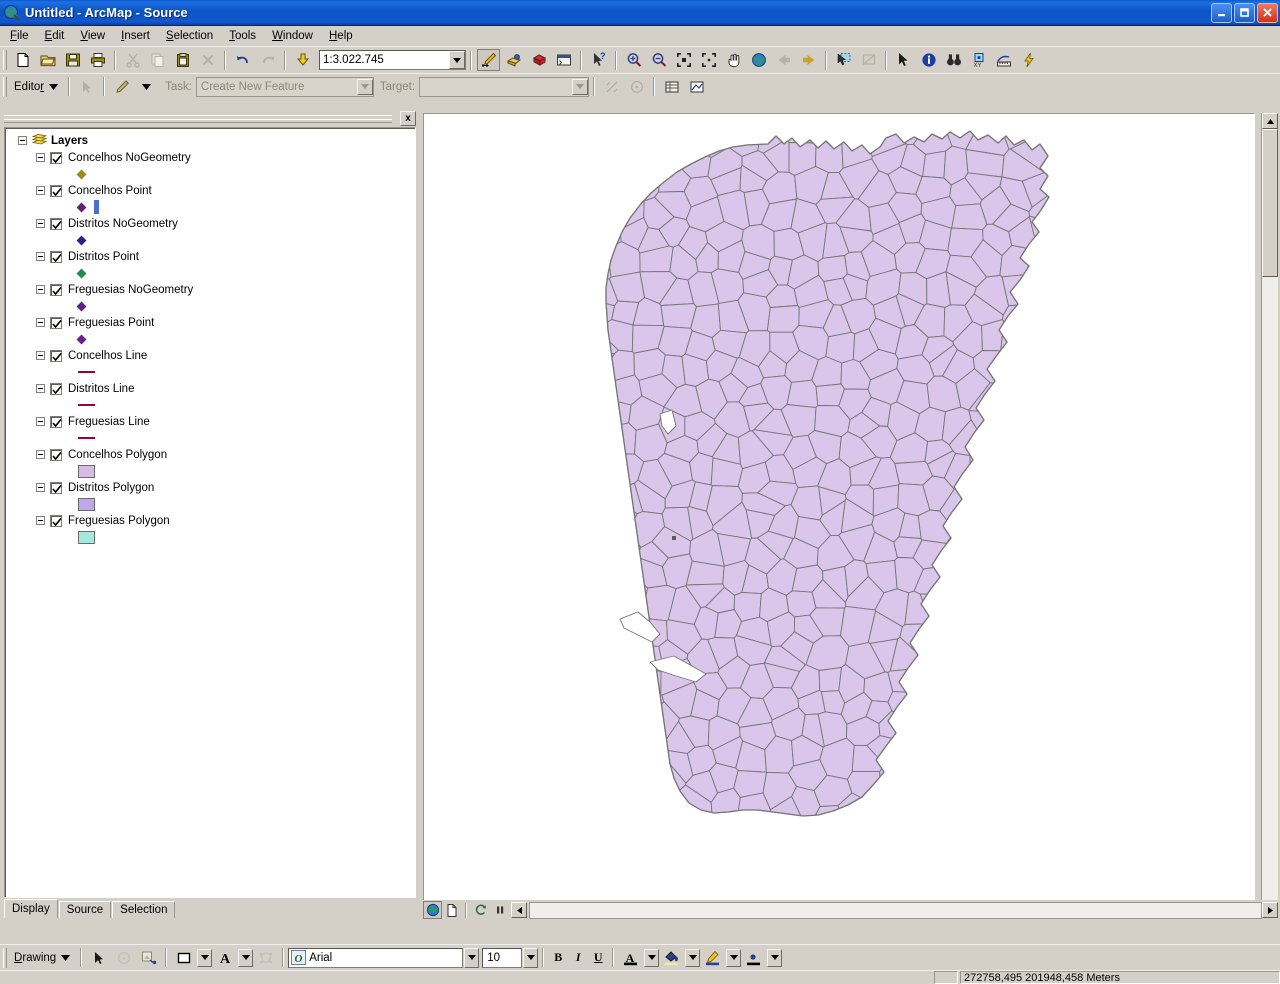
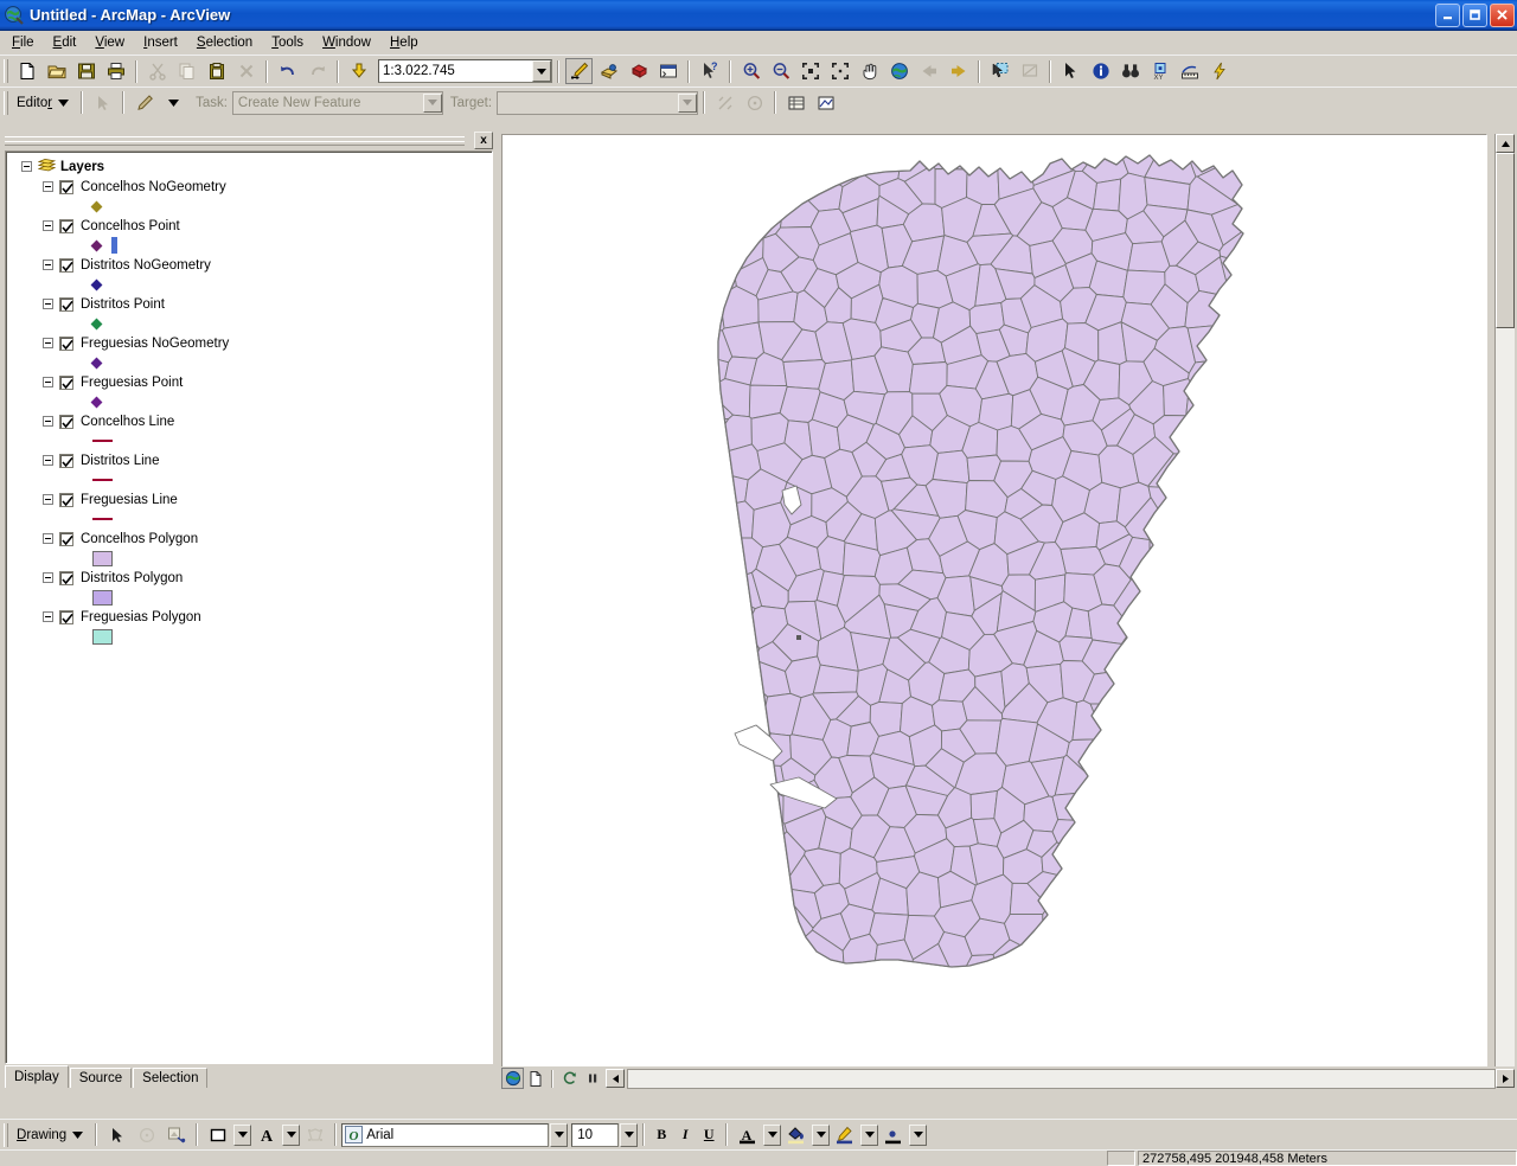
- Untitled - ArcMap - Source
+ Untitled - ArcMap - ArcView
  File
  Edit
  View
  Insert
  Selection
  Tools
  Window
  Help
  1:3.022.745
  ?
  Editor
  Task:
  Create New Feature
  Target:
  x
  Layers
  Concelhos NoGeometry
  Concelhos Point
  Distritos NoGeometry
  Distritos Point
  Freguesias NoGeometry
  Freguesias Point
  Concelhos Line
  Distritos Line
  Freguesias Line
  Concelhos Polygon
  Distritos Polygon
  Freguesias Polygon
  Display
  Source
  Selection
  Drawing
  A
  O
  Arial
  10
  B
  I
  U
  A
  272758,495 201948,458 Meters
